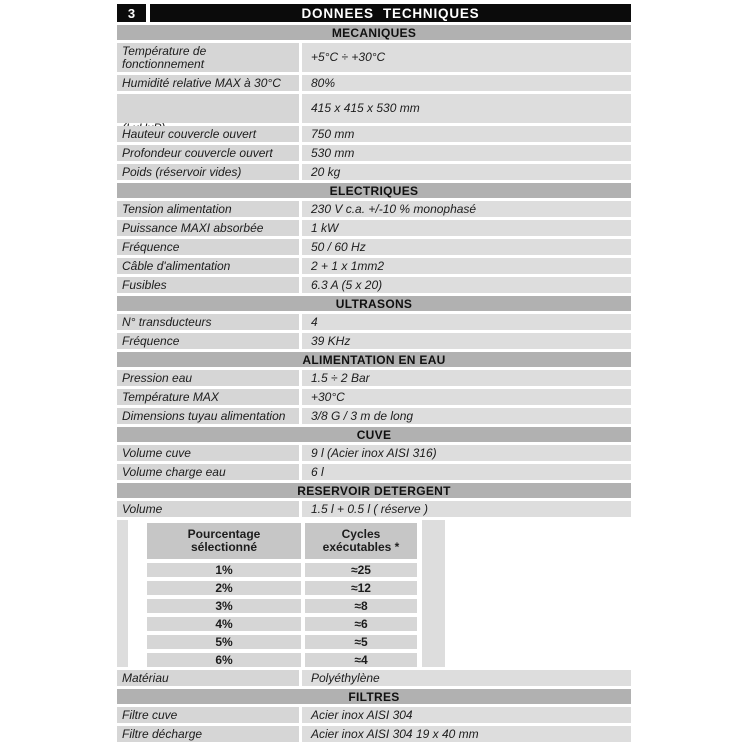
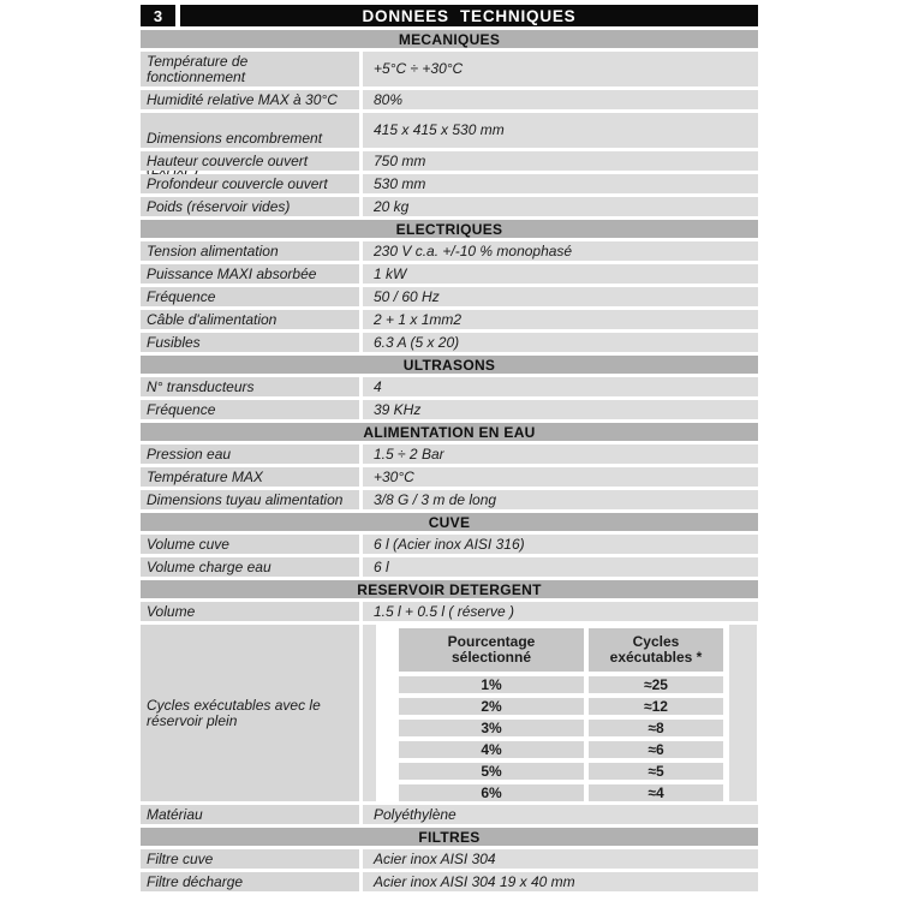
  3
  DONNEES TECHNIQUES
  MECANIQUES
  Température de
  fonctionnement
  +5°C ÷ +30°C
  Humidité relative MAX à 30°C
  80%
+ Dimensions encombrement
  415 x 415 x 530 mm
  Hauteur couvercle ouvert
  750 mm
  Profondeur couvercle ouvert
  530 mm
  Poids (réservoir vides)
  20 kg
  ELECTRIQUES
  Tension alimentation
  230 V c.a. +/-10 % monophasé
  Puissance MAXI absorbée
  1 kW
  Fréquence
  50 / 60 Hz
  Câble d'alimentation
  2 + 1 x 1mm2
  Fusibles
  6.3 A (5 x 20)
  ULTRASONS
  N° transducteurs
  4
  Fréquence
  39 KHz
  ALIMENTATION EN EAU
  Pression eau
  1.5 ÷ 2 Bar
  Température MAX
  +30°C
  Dimensions tuyau alimentation
  3/8 G / 3 m de long
  CUVE
  Volume cuve
- 9 l (Acier inox AISI 316)
+ 6 l (Acier inox AISI 316)
  Volume charge eau
  6 l
  RESERVOIR DETERGENT
  Volume
  1.5 l + 0.5 l ( réserve )
+ Cycles exécutables avec le réservoir plein
  Pourcentage
  sélectionné
  Cycles
  exécutables *
  1%
  ≈25
  2%
  ≈12
  3%
  ≈8
  4%
  ≈6
  5%
  ≈5
  6%
  ≈4
  Matériau
  Polyéthylène
  FILTRES
  Filtre cuve
  Acier inox AISI 304
  Filtre décharge
  Acier inox AISI 304 19 x 40 mm
